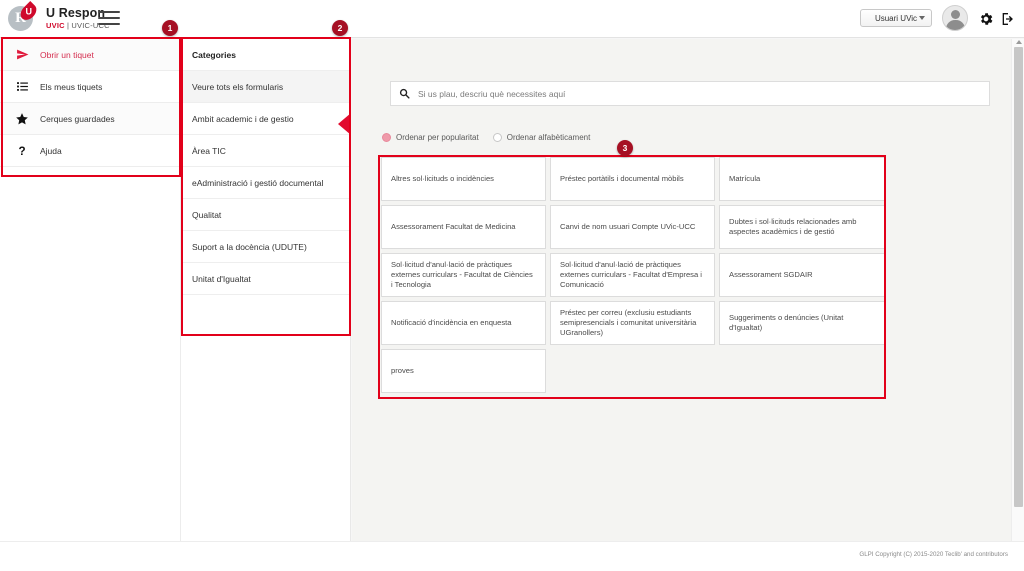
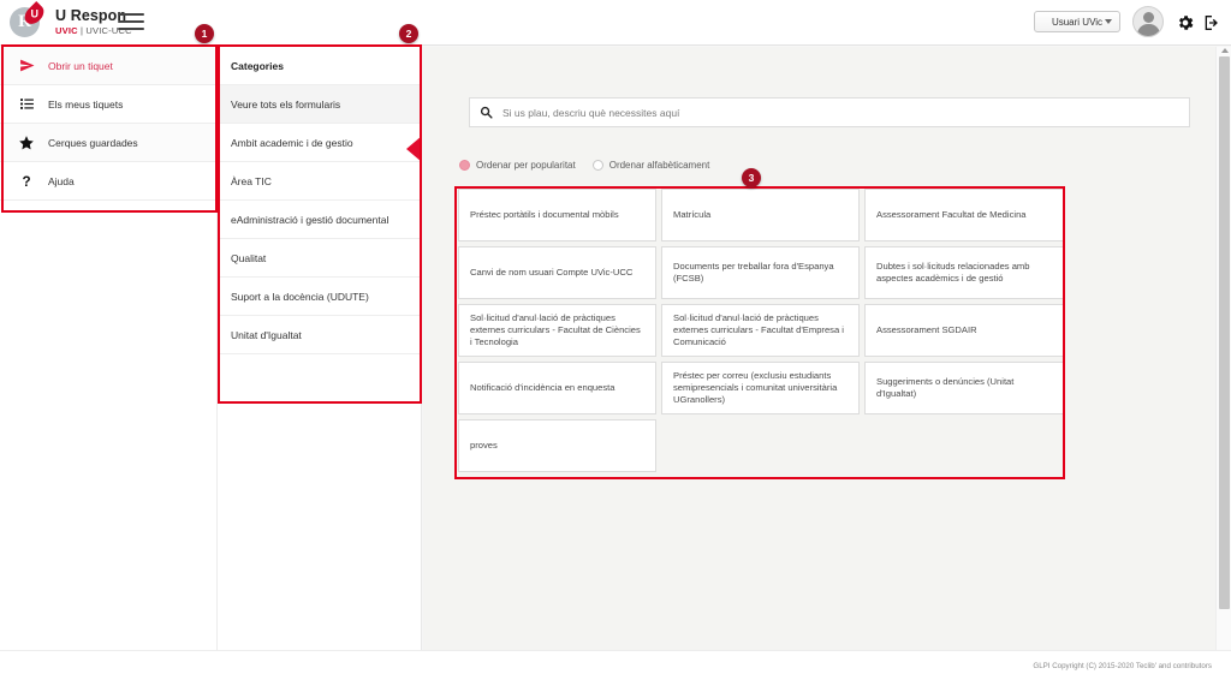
  R
  U Respo
  UVIC | UVIC-UCC
  Usuari UVic
  Obrir un tiquet
  Els meus tiquets
  Cerques guardades
  ?
  Ajuda
  Categories
  Veure tots els formularis
  Ambit academic i de gestio
  Àrea TIC
  eAdministració i gestió documental
  Qualitat
  Suport a la docència (UDUTE)
  Unitat d'Igualtat
  Si us plau, descriu què necessites aquí
  Ordenar per popularitat
  Ordenar alfabèticament
- Altres sol·licituds o incidències
  Préstec portàtils i documental mòbils
  Matrícula
  Assessorament Facultat de Medicina
  Canvi de nom usuari Compte UVic-UCC
+ Documents per treballar fora d'Espanya (FCSB)
  Dubtes i sol·licituds relacionades amb aspectes acadèmics i de gestió
  Sol·licitud d'anul·lació de pràctiques externes curriculars - Facultat de Ciències i Tecnologia
  Sol·licitud d'anul·lació de pràctiques externes curriculars - Facultat d'Empresa i Comunicació
  Assessorament SGDAIR
  Notificació d'incidència en enquesta
  Préstec per correu (exclusiu estudiants semipresencials i comunitat universitària UGranollers)
  Suggeriments o denúncies (Unitat d'Igualtat)
  proves
  1
  2
  3
